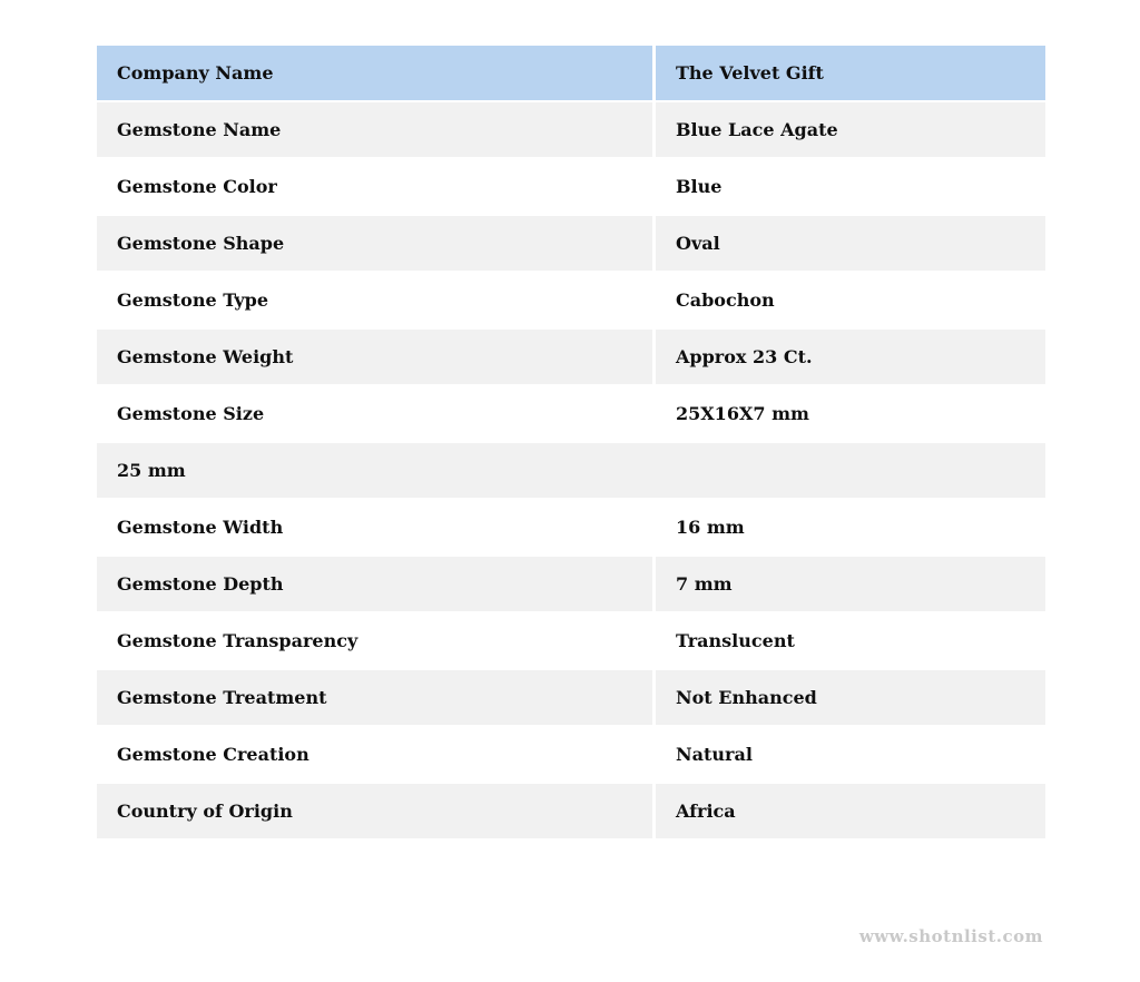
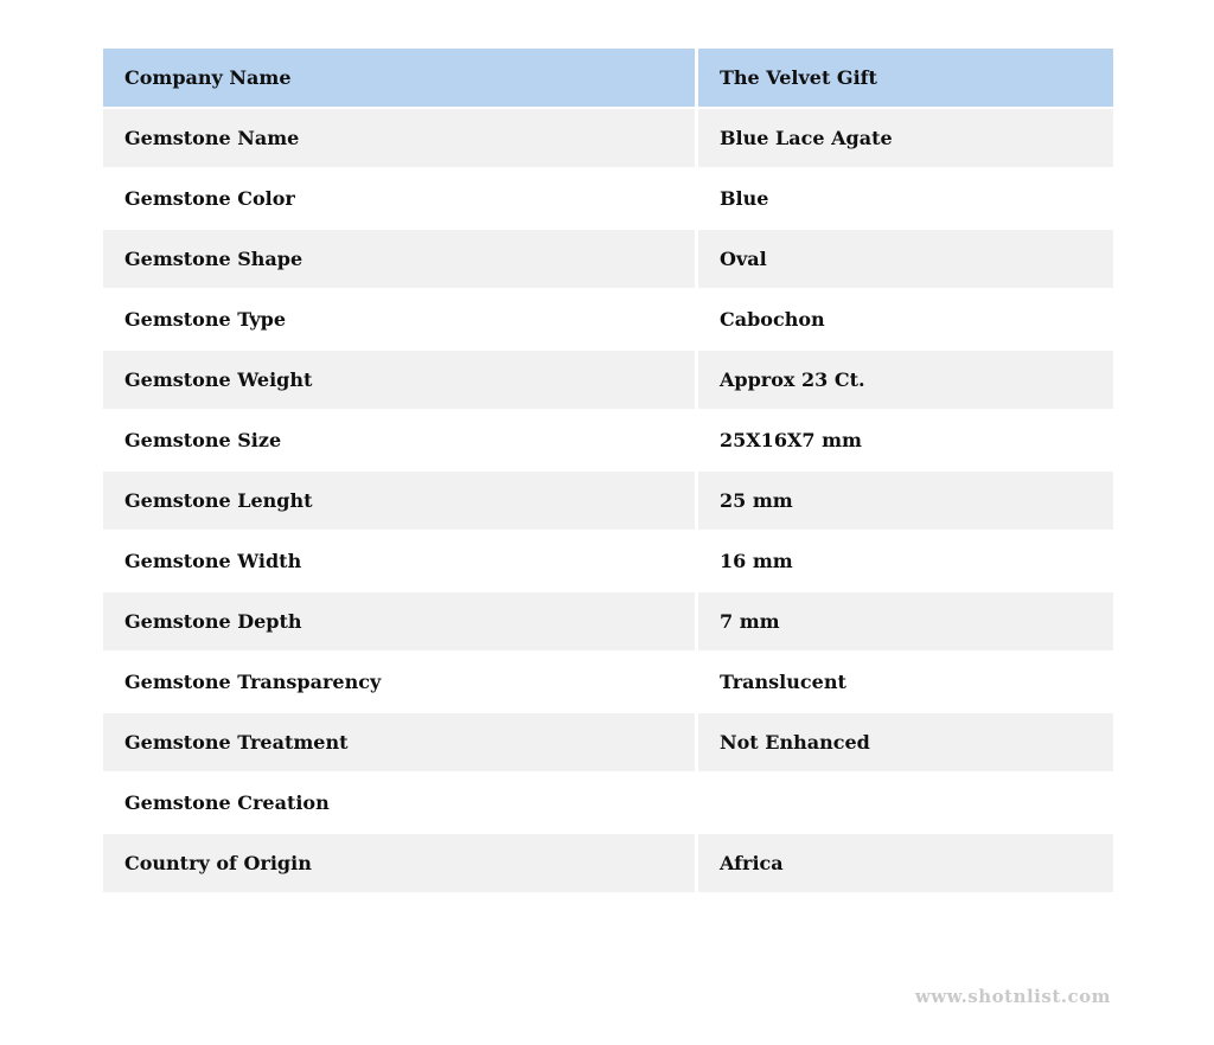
  Company Name
  The Velvet Gift
  Gemstone Name
  Blue Lace Agate
  Gemstone Color
  Blue
  Gemstone Shape
  Oval
  Gemstone Type
  Cabochon
  Gemstone Weight
  Approx 23 Ct.
  Gemstone Size
  25X16X7 mm
+ Gemstone Lenght
  25 mm
  Gemstone Width
  16 mm
  Gemstone Depth
  7 mm
  Gemstone Transparency
  Translucent
  Gemstone Treatment
  Not Enhanced
  Gemstone Creation
- Natural
  Country of Origin
  Africa
  www.shotnlist.com
